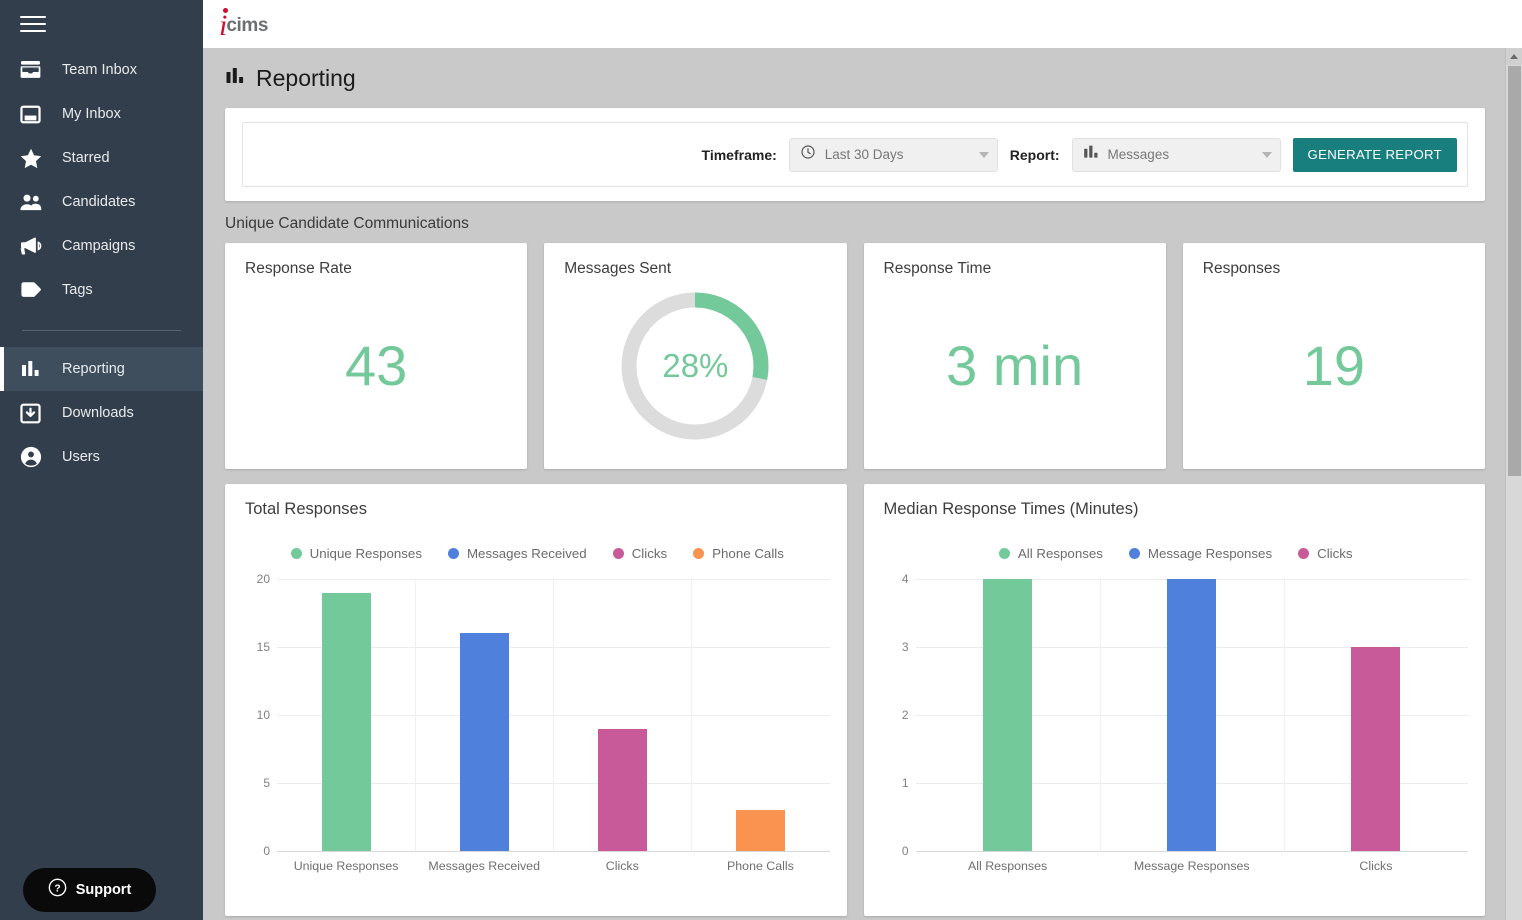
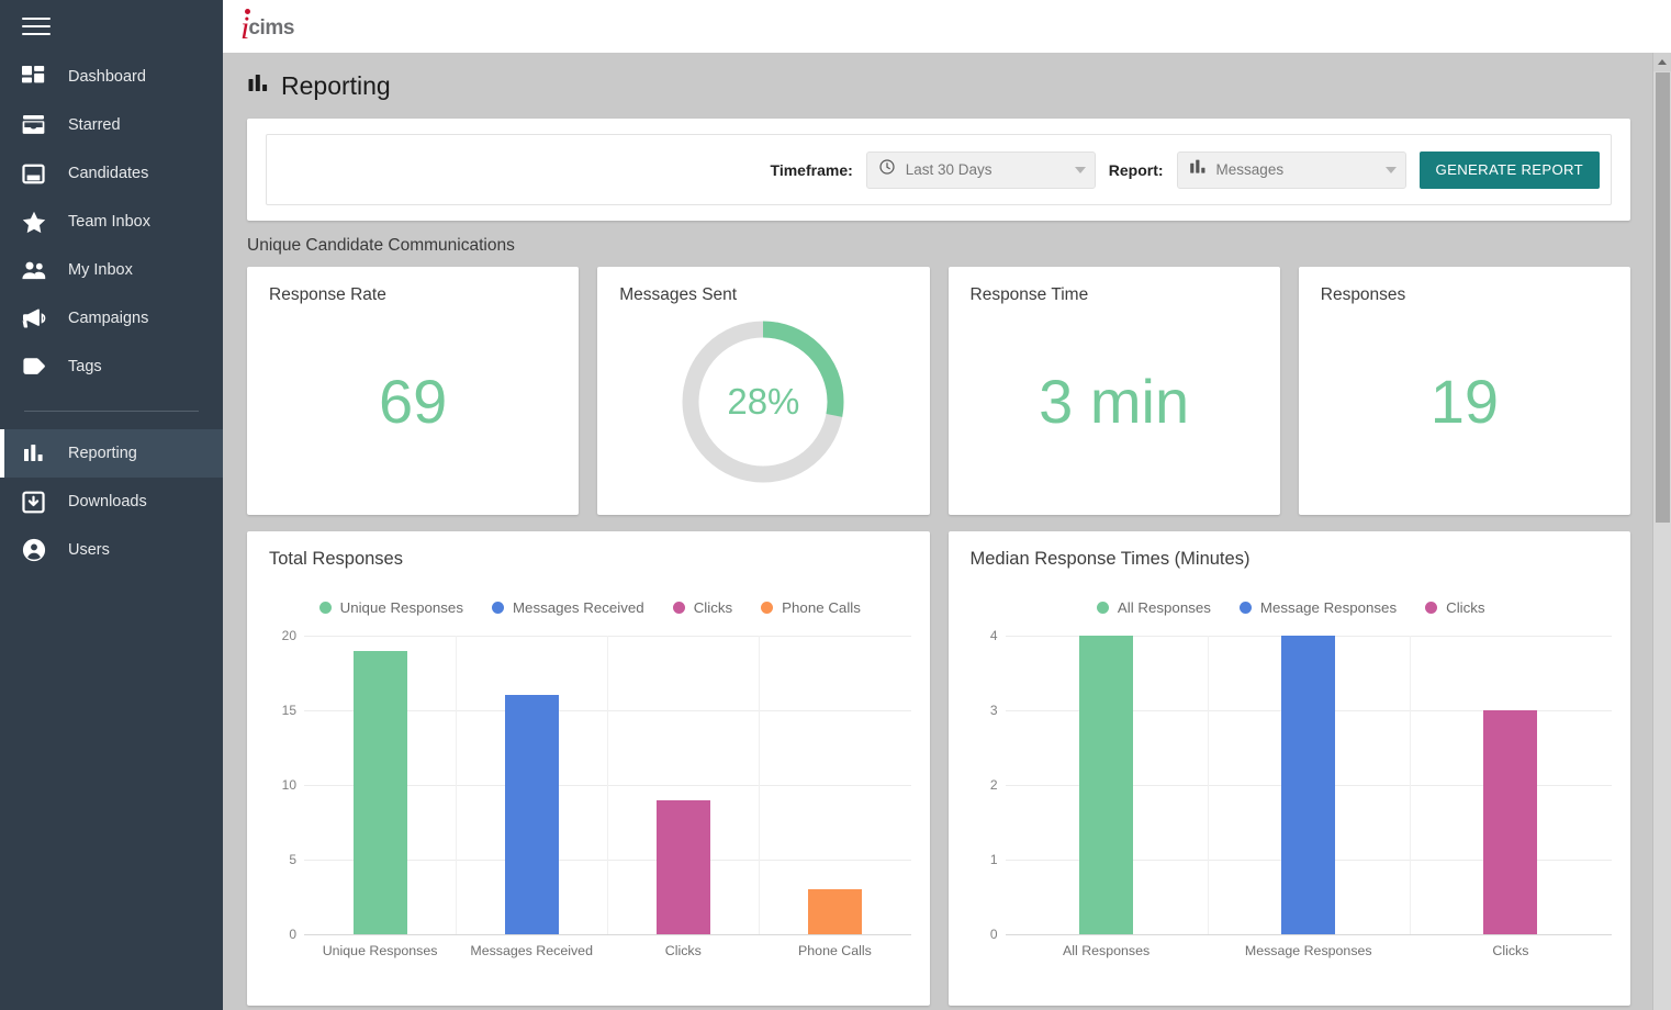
+ Dashboard
- Team Inbox
+ Starred
- My Inbox
+ Candidates
- Starred
+ Team Inbox
- Candidates
+ My Inbox
  Campaigns
  Tags
  Reporting
  Downloads
  Users
- ?
- Support
  i
  cims
  Reporting
  Timeframe:
  Last 30 Days
  Report:
  Messages
  GENERATE REPORT
  Unique Candidate Communications
  Response Rate
- 43
+ 69
  Messages Sent
  28%
  Response Time
  3 min
  Responses
  19
  Total Responses
  Unique Responses
  Messages Received
  Clicks
  Phone Calls
  0
  5
  10
  15
  20
  Unique Responses
  Messages Received
  Clicks
  Phone Calls
  Median Response Times (Minutes)
  All Responses
  Message Responses
  Clicks
  0
  1
  2
  3
  4
  All Responses
  Message Responses
  Clicks
